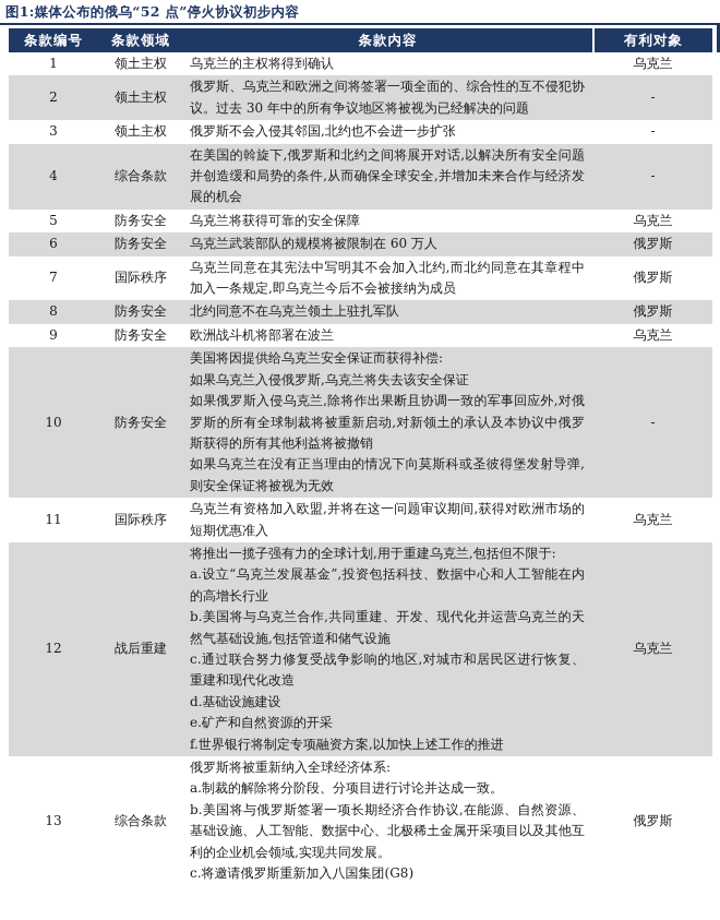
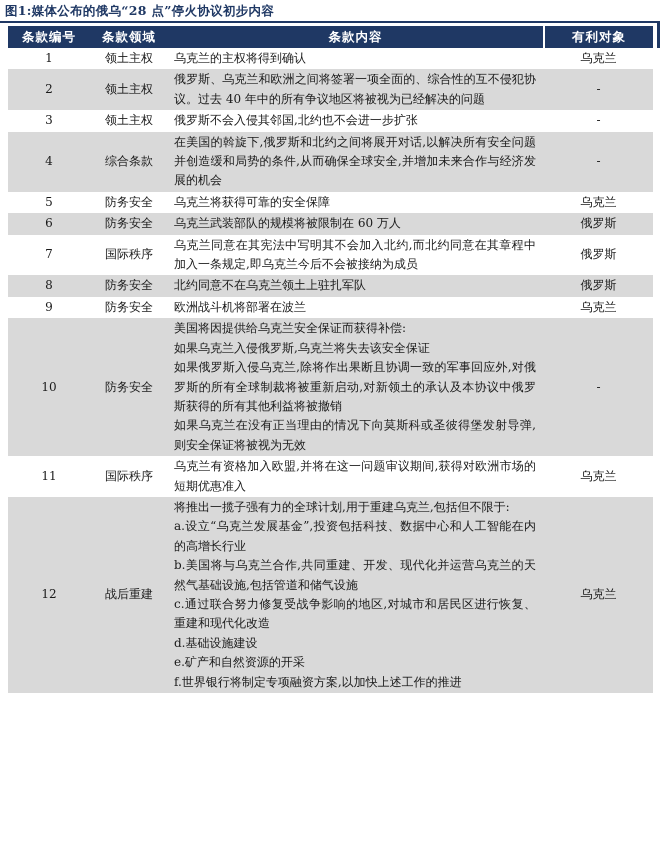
- 图1:媒体公布的俄乌“52 点”停火协议初步内容
+ 图1:媒体公布的俄乌“28 点”停火协议初步内容
  条款编号	条款领域	条款内容	有利对象
  1	领土主权	乌克兰的主权将得到确认	乌克兰
- 2	领土主权	俄罗斯、乌克兰和欧洲之间将签署一项全面的、综合性的互不侵犯协议。过去 30 年中的所有争议地区将被视为已经解决的问题	-
+ 2	领土主权	俄罗斯、乌克兰和欧洲之间将签署一项全面的、综合性的互不侵犯协议。过去 40 年中的所有争议地区将被视为已经解决的问题	-
  3	领土主权	俄罗斯不会入侵其邻国,北约也不会进一步扩张	-
  4	综合条款	在美国的斡旋下,俄罗斯和北约之间将展开对话,以解决所有安全问题并创造缓和局势的条件,从而确保全球安全,并增加未来合作与经济发展的机会	-
  5	防务安全	乌克兰将获得可靠的安全保障	乌克兰
  6	防务安全	乌克兰武装部队的规模将被限制在 60 万人	俄罗斯
  7	国际秩序	乌克兰同意在其宪法中写明其不会加入北约,而北约同意在其章程中加入一条规定,即乌克兰今后不会被接纳为成员	俄罗斯
  8	防务安全	北约同意不在乌克兰领土上驻扎军队	俄罗斯
  9	防务安全	欧洲战斗机将部署在波兰	乌克兰
  10	防务安全	美国将因提供给乌克兰安全保证而获得补偿: 如果乌克兰入侵俄罗斯,乌克兰将失去该安全保证 如果俄罗斯入侵乌克兰,除将作出果断且协调一致的军事回应外,对俄罗斯的所有全球制裁将被重新启动,对新领土的承认及本协议中俄罗斯获得的所有其他利益将被撤销 如果乌克兰在没有正当理由的情况下向莫斯科或圣彼得堡发射导弹,则安全保证将被视为无效	-
  11	国际秩序	乌克兰有资格加入欧盟,并将在这一问题审议期间,获得对欧洲市场的短期优惠准入	乌克兰
  12	战后重建	将推出一揽子强有力的全球计划,用于重建乌克兰,包括但不限于: a.设立“乌克兰发展基金”,投资包括科技、数据中心和人工智能在内的高增长行业 b.美国将与乌克兰合作,共同重建、开发、现代化并运营乌克兰的天然气基础设施,包括管道和储气设施 c.通过联合努力修复受战争影响的地区,对城市和居民区进行恢复、重建和现代化改造 d.基础设施建设 e.矿产和自然资源的开采 f.世界银行将制定专项融资方案,以加快上述工作的推进	乌克兰
- 13	综合条款	俄罗斯将被重新纳入全球经济体系: a.制裁的解除将分阶段、分项目进行讨论并达成一致。 b.美国将与俄罗斯签署一项长期经济合作协议,在能源、自然资源、基础设施、人工智能、数据中心、北极稀土金属开采项目以及其他互利的企业机会领域,实现共同发展。 c.将邀请俄罗斯重新加入八国集团(G8)	俄罗斯
